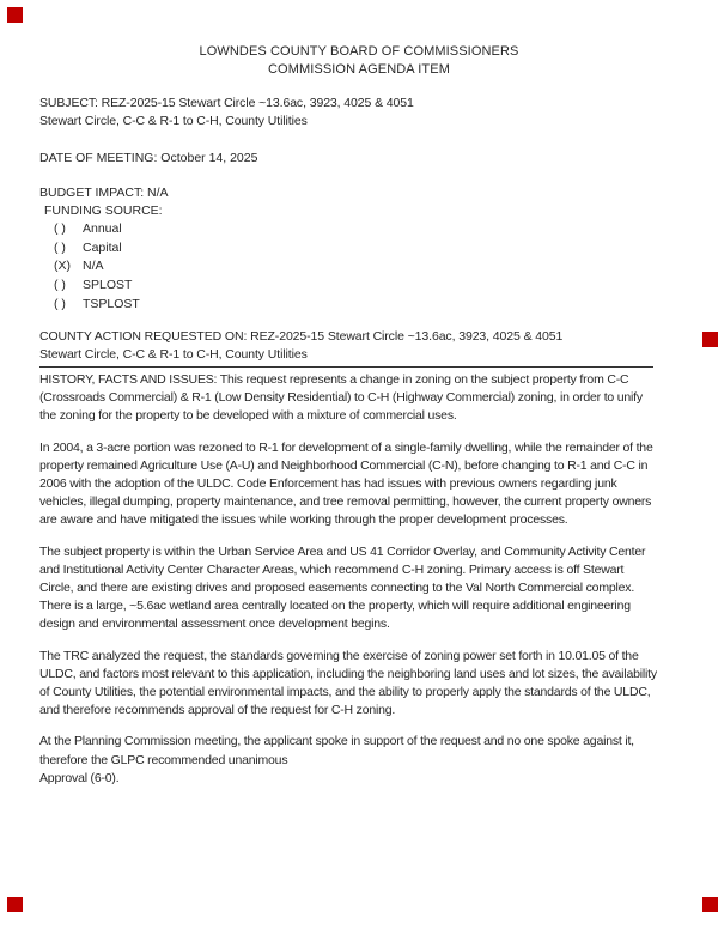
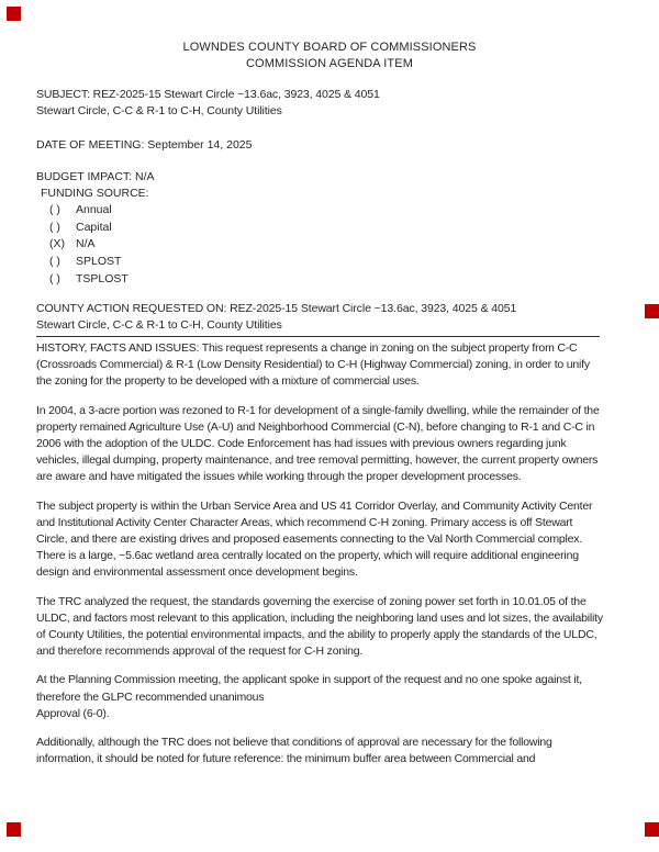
  LOWNDES COUNTY BOARD OF COMMISSIONERS
  COMMISSION AGENDA ITEM
  SUBJECT: REZ-2025-15 Stewart Circle ~13.6ac, 3923, 4025 & 4051
  Stewart Circle, C-C & R-1 to C-H, County Utilities
- DATE OF MEETING: October 14, 2025
+ DATE OF MEETING: September 14, 2025
  BUDGET IMPACT: N/A
  FUNDING SOURCE:
  ( ) Annual
  ( ) Capital
  (X) N/A
  ( ) SPLOST
  ( ) TSPLOST
  COUNTY ACTION REQUESTED ON: REZ-2025-15 Stewart Circle ~13.6ac, 3923, 4025 & 4051
  Stewart Circle, C-C & R-1 to C-H, County Utilities
  HISTORY, FACTS AND ISSUES: This request represents a change in zoning on the subject property from C-C (Crossroads Commercial) & R-1 (Low Density Residential) to C-H (Highway Commercial) zoning, in order to unify the zoning for the property to be developed with a mixture of commercial uses.
  In 2004, a 3-acre portion was rezoned to R-1 for development of a single-family dwelling, while the remainder of the property remained Agriculture Use (A-U) and Neighborhood Commercial (C-N), before changing to R-1 and C-C in 2006 with the adoption of the ULDC. Code Enforcement has had issues with previous owners regarding junk vehicles, illegal dumping, property maintenance, and tree removal permitting, however, the current property owners are aware and have mitigated the issues while working through the proper development processes.
  The subject property is within the Urban Service Area and US 41 Corridor Overlay, and Community Activity Center and Institutional Activity Center Character Areas, which recommend C-H zoning. Primary access is off Stewart Circle, and there are existing drives and proposed easements connecting to the Val North Commercial complex. There is a large, ~5.6ac wetland area centrally located on the property, which will require additional engineering design and environmental assessment once development begins.
  The TRC analyzed the request, the standards governing the exercise of zoning power set forth in 10.01.05 of the ULDC, and factors most relevant to this application, including the neighboring land uses and lot sizes, the availability of County Utilities, the potential environmental impacts, and the ability to properly apply the standards of the ULDC, and therefore recommends approval of the request for C-H zoning.
  At the Planning Commission meeting, the applicant spoke in support of the request and no one spoke against it, therefore the GLPC recommended unanimous
  Approval (6-0).
+ Additionally, although the TRC does not believe that conditions of approval are necessary for the following information, it should be noted for future reference: the minimum buffer area between Commercial and
